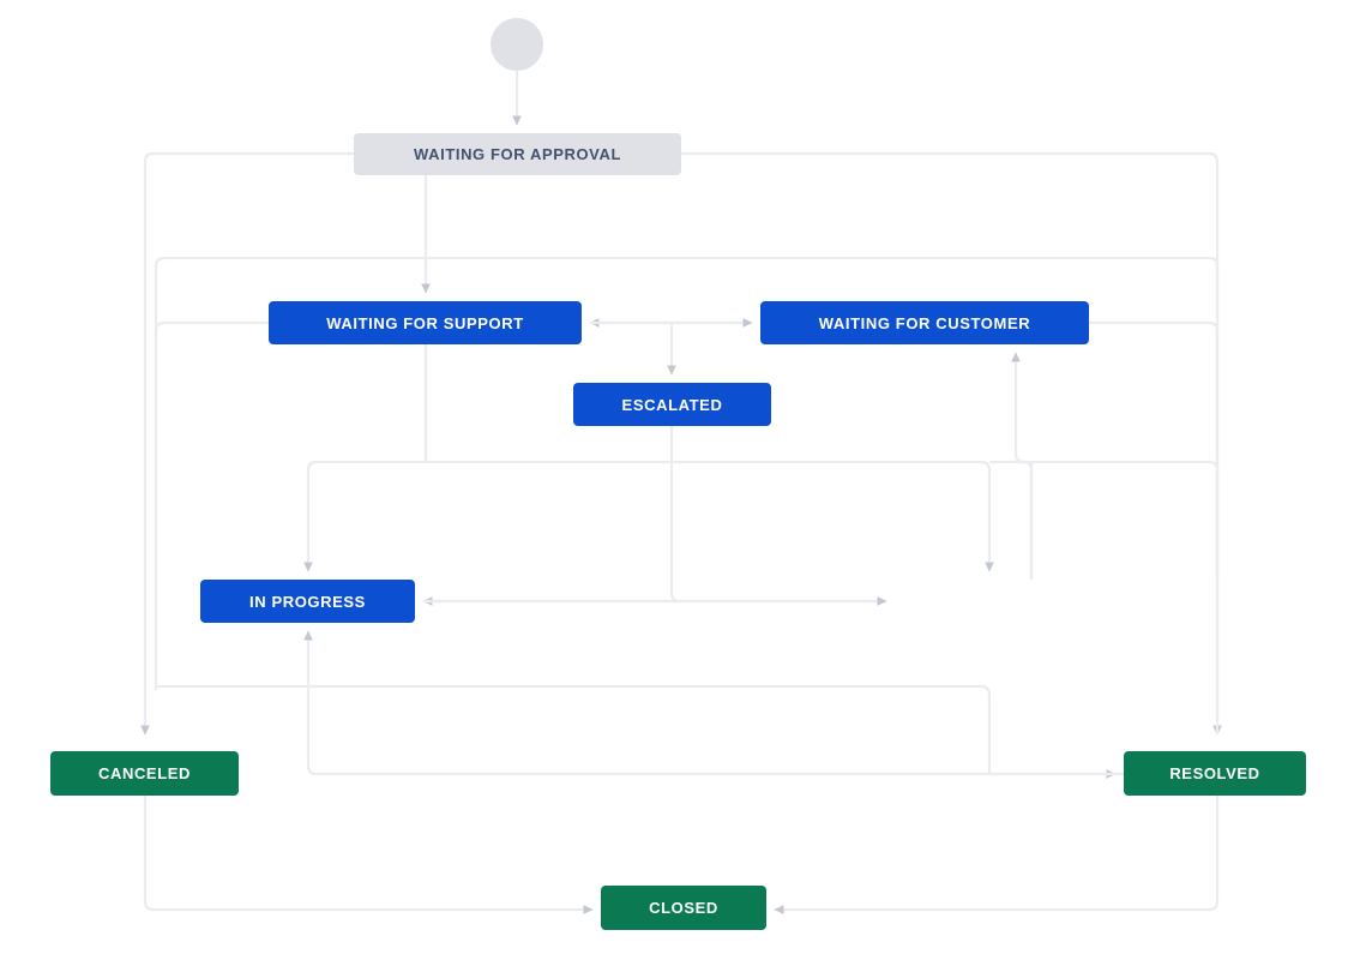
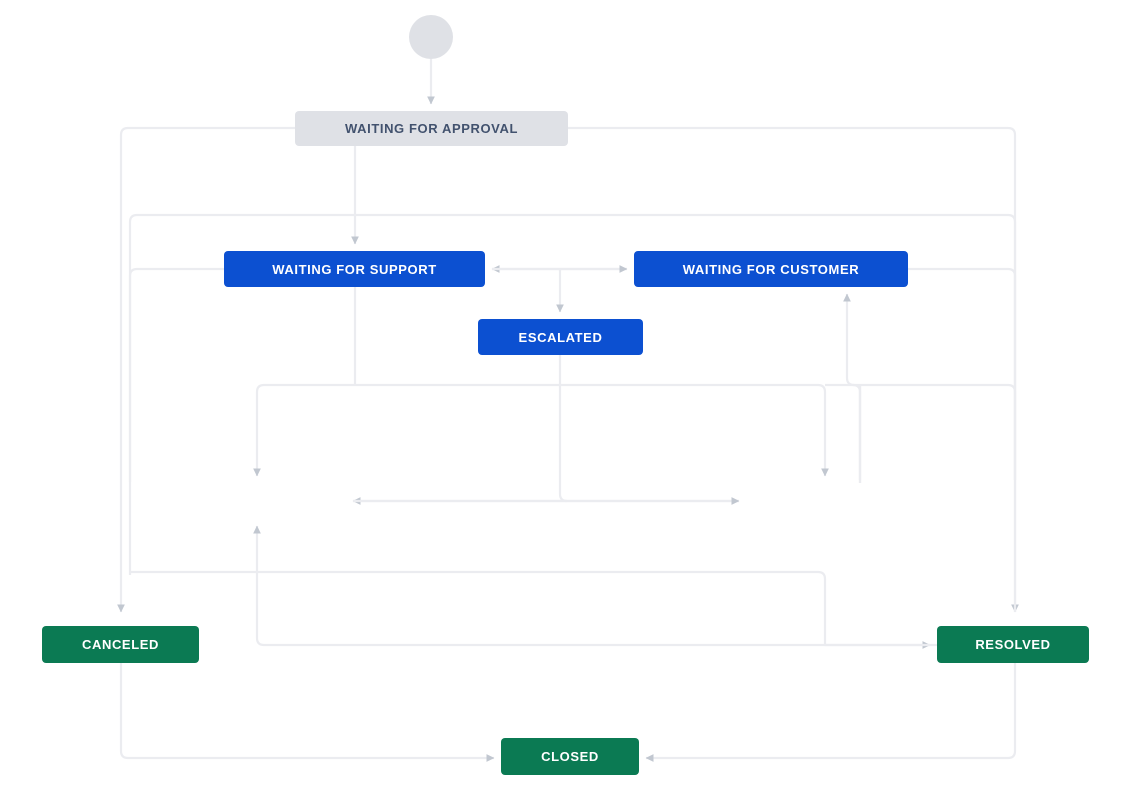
  WAITING FOR APPROVAL
  WAITING FOR SUPPORT
  WAITING FOR CUSTOMER
  ESCALATED
- IN PROGRESS
  CANCELED
  RESOLVED
  CLOSED
